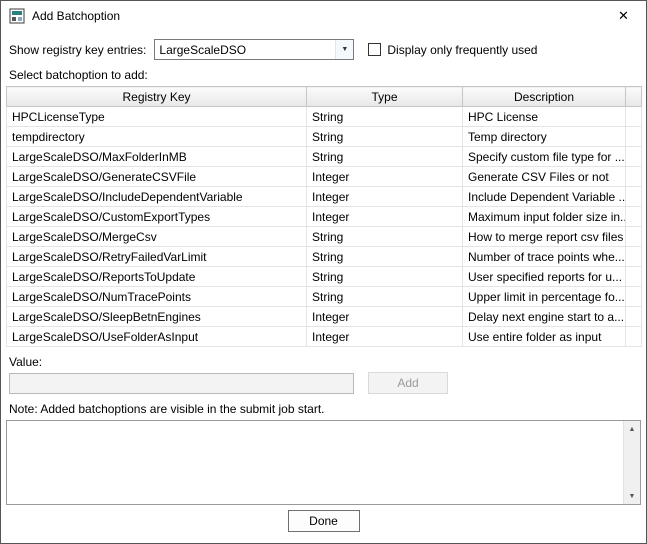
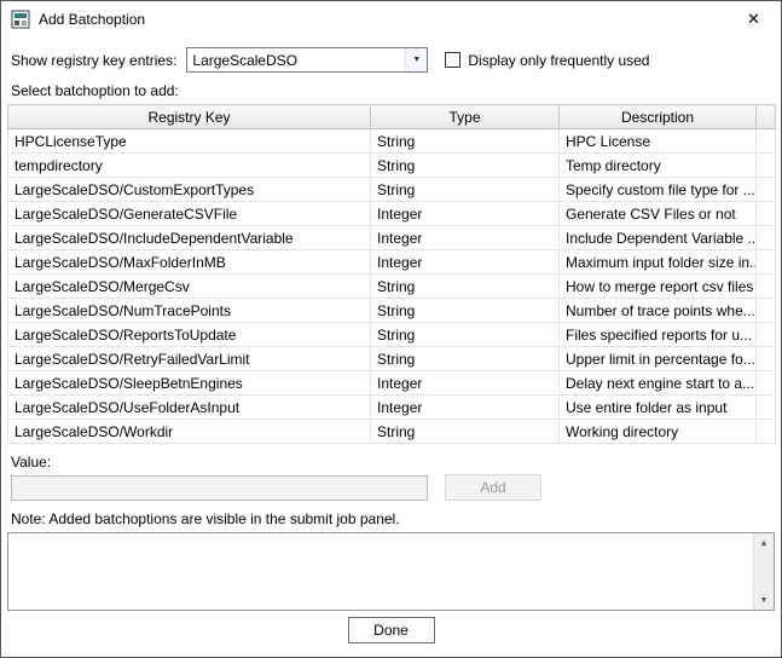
  Add Batchoption
  ✕
  Show registry key entries:
  LargeScaleDSO
  Display only frequently used
  Select batchoption to add:
  Registry Key	Type	Description
  HPCLicenseType	String	HPC License
  tempdirectory	String	Temp directory
- LargeScaleDSO/MaxFolderInMB	String	Specify custom file type for ...
+ LargeScaleDSO/CustomExportTypes	String	Specify custom file type for ...
  LargeScaleDSO/GenerateCSVFile	Integer	Generate CSV Files or not
  LargeScaleDSO/IncludeDependentVariable	Integer	Include Dependent Variable ..
- LargeScaleDSO/CustomExportTypes	Integer	Maximum input folder size in.
+ LargeScaleDSO/MaxFolderInMB	Integer	Maximum input folder size in.
  LargeScaleDSO/MergeCsv	String	How to merge report csv files
- LargeScaleDSO/RetryFailedVarLimit	String	Number of trace points whe...
+ LargeScaleDSO/NumTracePoints	String	Number of trace points whe...
- LargeScaleDSO/ReportsToUpdate	String	User specified reports for u...
+ LargeScaleDSO/ReportsToUpdate	String	Files specified reports for u...
- LargeScaleDSO/NumTracePoints	String	Upper limit in percentage fo...
+ LargeScaleDSO/RetryFailedVarLimit	String	Upper limit in percentage fo...
  LargeScaleDSO/SleepBetnEngines	Integer	Delay next engine start to a...
  LargeScaleDSO/UseFolderAsInput	Integer	Use entire folder as input
+ LargeScaleDSO/Workdir	String	Working directory
  Value:
  Add
- Note: Added batchoptions are visible in the submit job start.
+ Note: Added batchoptions are visible in the submit job panel.
  Done
